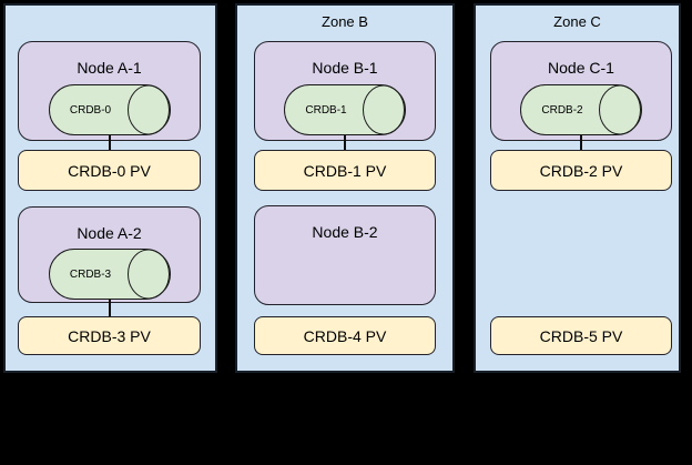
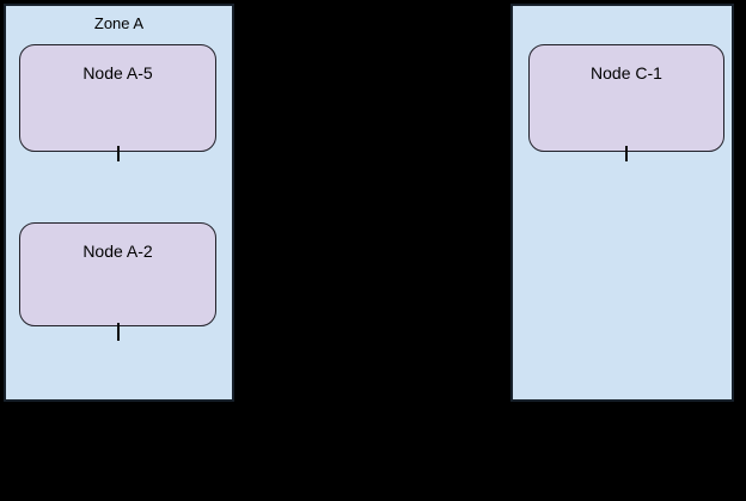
+ Zone A
- Node A-1
+ Node A-5
- CRDB-0
- CRDB-0 PV
  Node A-2
- CRDB-3
- CRDB-3 PV
- Zone B
- Node B-1
- CRDB-1
- CRDB-1 PV
- Node B-2
- CRDB-4 PV
- Zone C
  Node C-1
- CRDB-2
- CRDB-2 PV
- CRDB-5 PV
